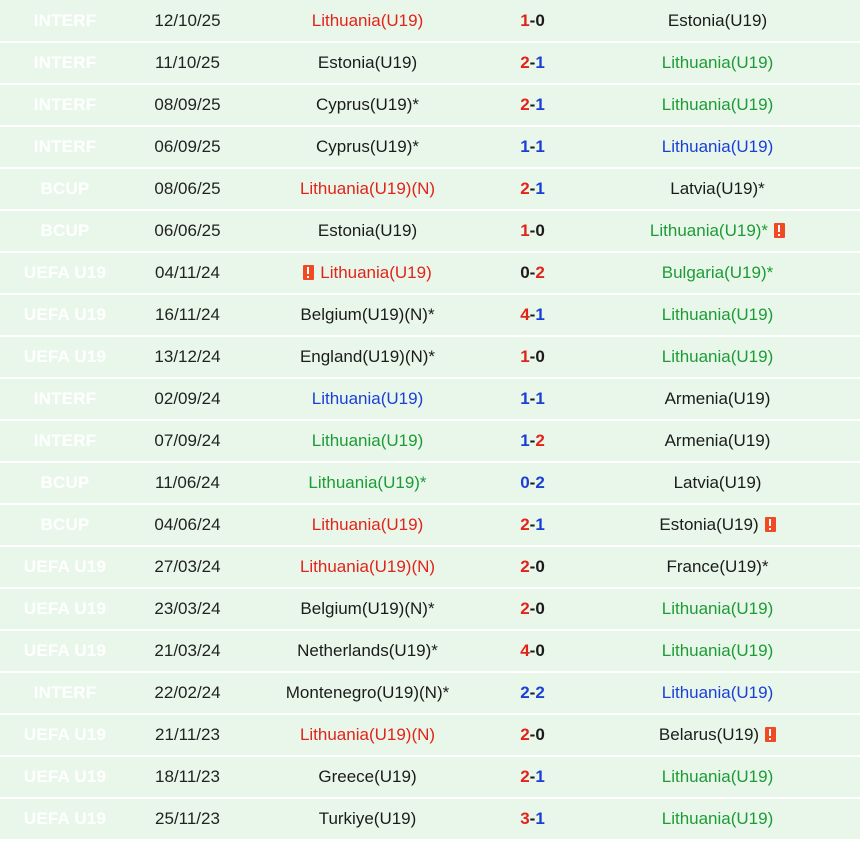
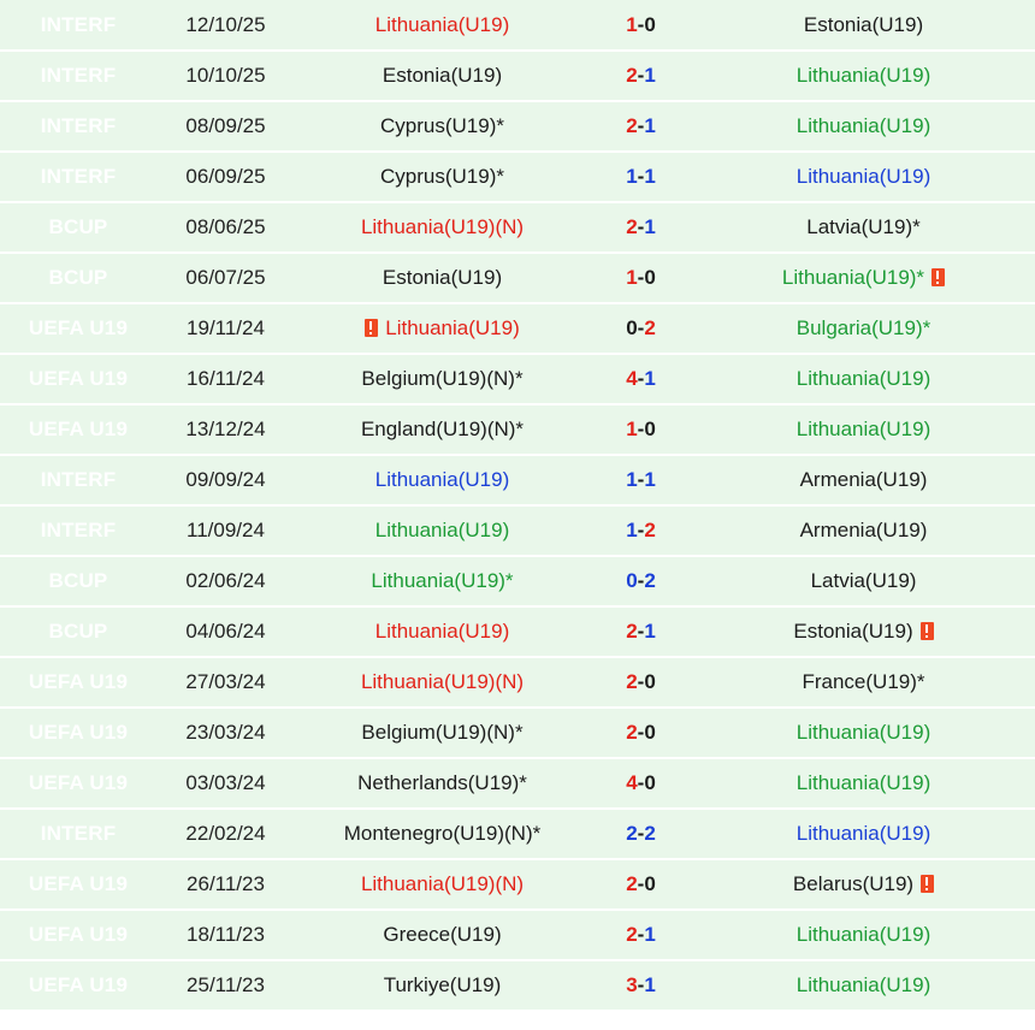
  	12/10/25	Lithuania(U19)	1-0	Estonia(U19)
- 	11/10/25	Estonia(U19)	2-1	Lithuania(U19)
+ 	10/10/25	Estonia(U19)	2-1	Lithuania(U19)
  	08/09/25	Cyprus(U19)*	2-1	Lithuania(U19)
  	06/09/25	Cyprus(U19)*	1-1	Lithuania(U19)
  	08/06/25	Lithuania(U19)(N)	2-1	Latvia(U19)*
- 	06/06/25	Estonia(U19)	1-0	Lithuania(U19)*
+ 	06/07/25	Estonia(U19)	1-0	Lithuania(U19)*
- 	04/11/24	Lithuania(U19)	0-2	Bulgaria(U19)*
+ 	19/11/24	Lithuania(U19)	0-2	Bulgaria(U19)*
  	16/11/24	Belgium(U19)(N)*	4-1	Lithuania(U19)
  	13/12/24	England(U19)(N)*	1-0	Lithuania(U19)
- 	02/09/24	Lithuania(U19)	1-1	Armenia(U19)
+ 	09/09/24	Lithuania(U19)	1-1	Armenia(U19)
- 	07/09/24	Lithuania(U19)	1-2	Armenia(U19)
+ 	11/09/24	Lithuania(U19)	1-2	Armenia(U19)
- 	11/06/24	Lithuania(U19)*	0-2	Latvia(U19)
+ 	02/06/24	Lithuania(U19)*	0-2	Latvia(U19)
  	04/06/24	Lithuania(U19)	2-1	Estonia(U19)
  	27/03/24	Lithuania(U19)(N)	2-0	France(U19)*
  	23/03/24	Belgium(U19)(N)*	2-0	Lithuania(U19)
- 	21/03/24	Netherlands(U19)*	4-0	Lithuania(U19)
+ 	03/03/24	Netherlands(U19)*	4-0	Lithuania(U19)
  	22/02/24	Montenegro(U19)(N)*	2-2	Lithuania(U19)
- 	21/11/23	Lithuania(U19)(N)	2-0	Belarus(U19)
+ 	26/11/23	Lithuania(U19)(N)	2-0	Belarus(U19)
  	18/11/23	Greece(U19)	2-1	Lithuania(U19)
  	25/11/23	Turkiye(U19)	3-1	Lithuania(U19)
